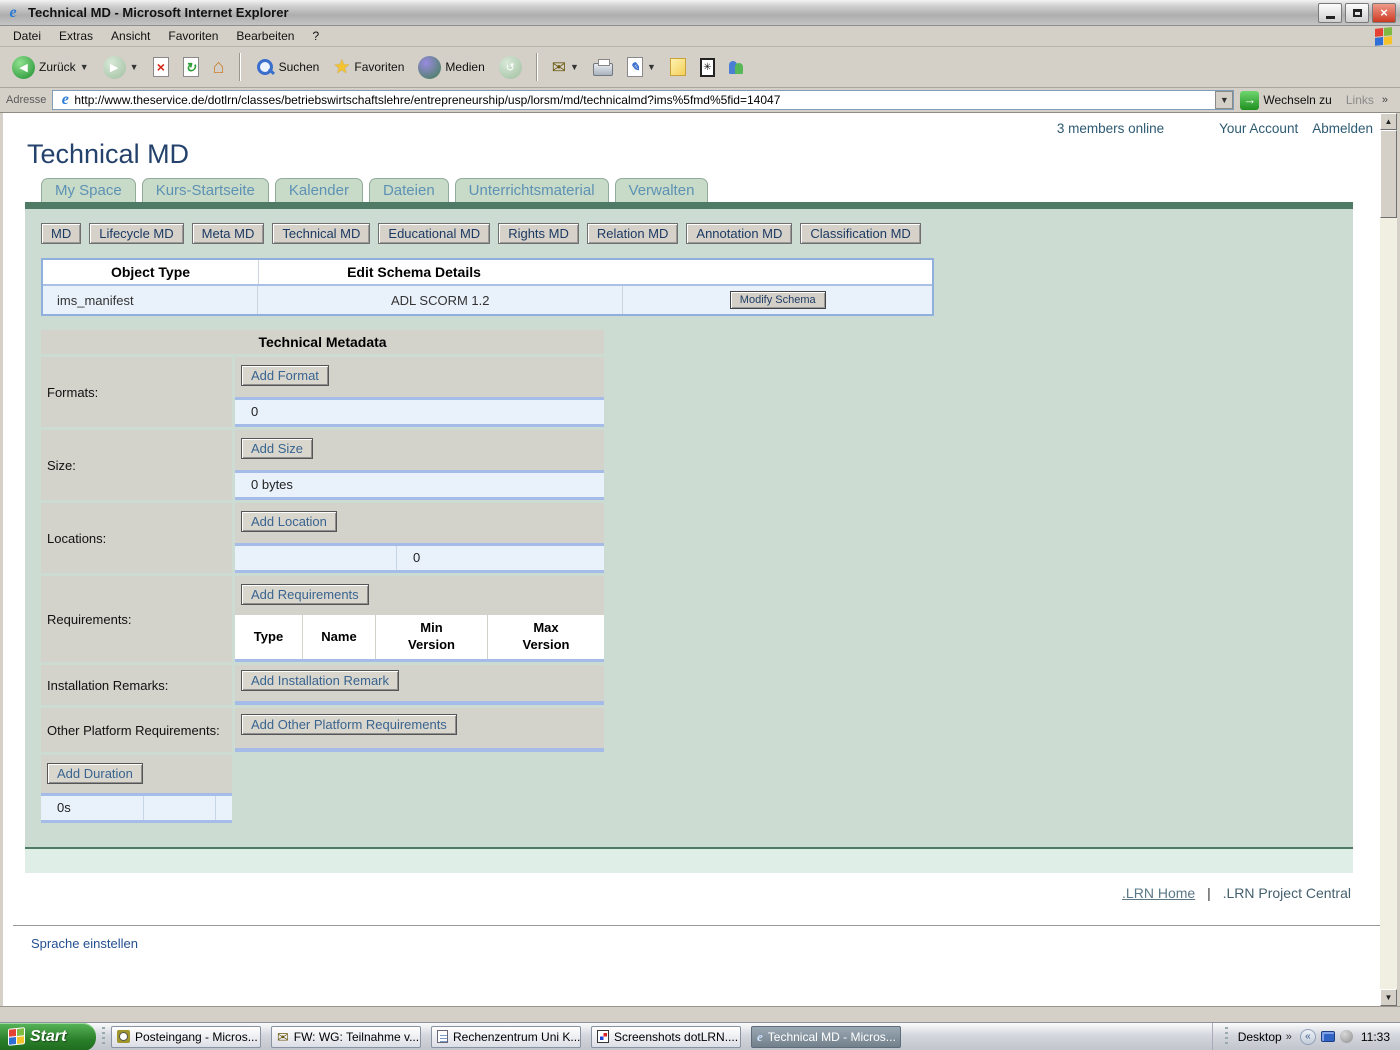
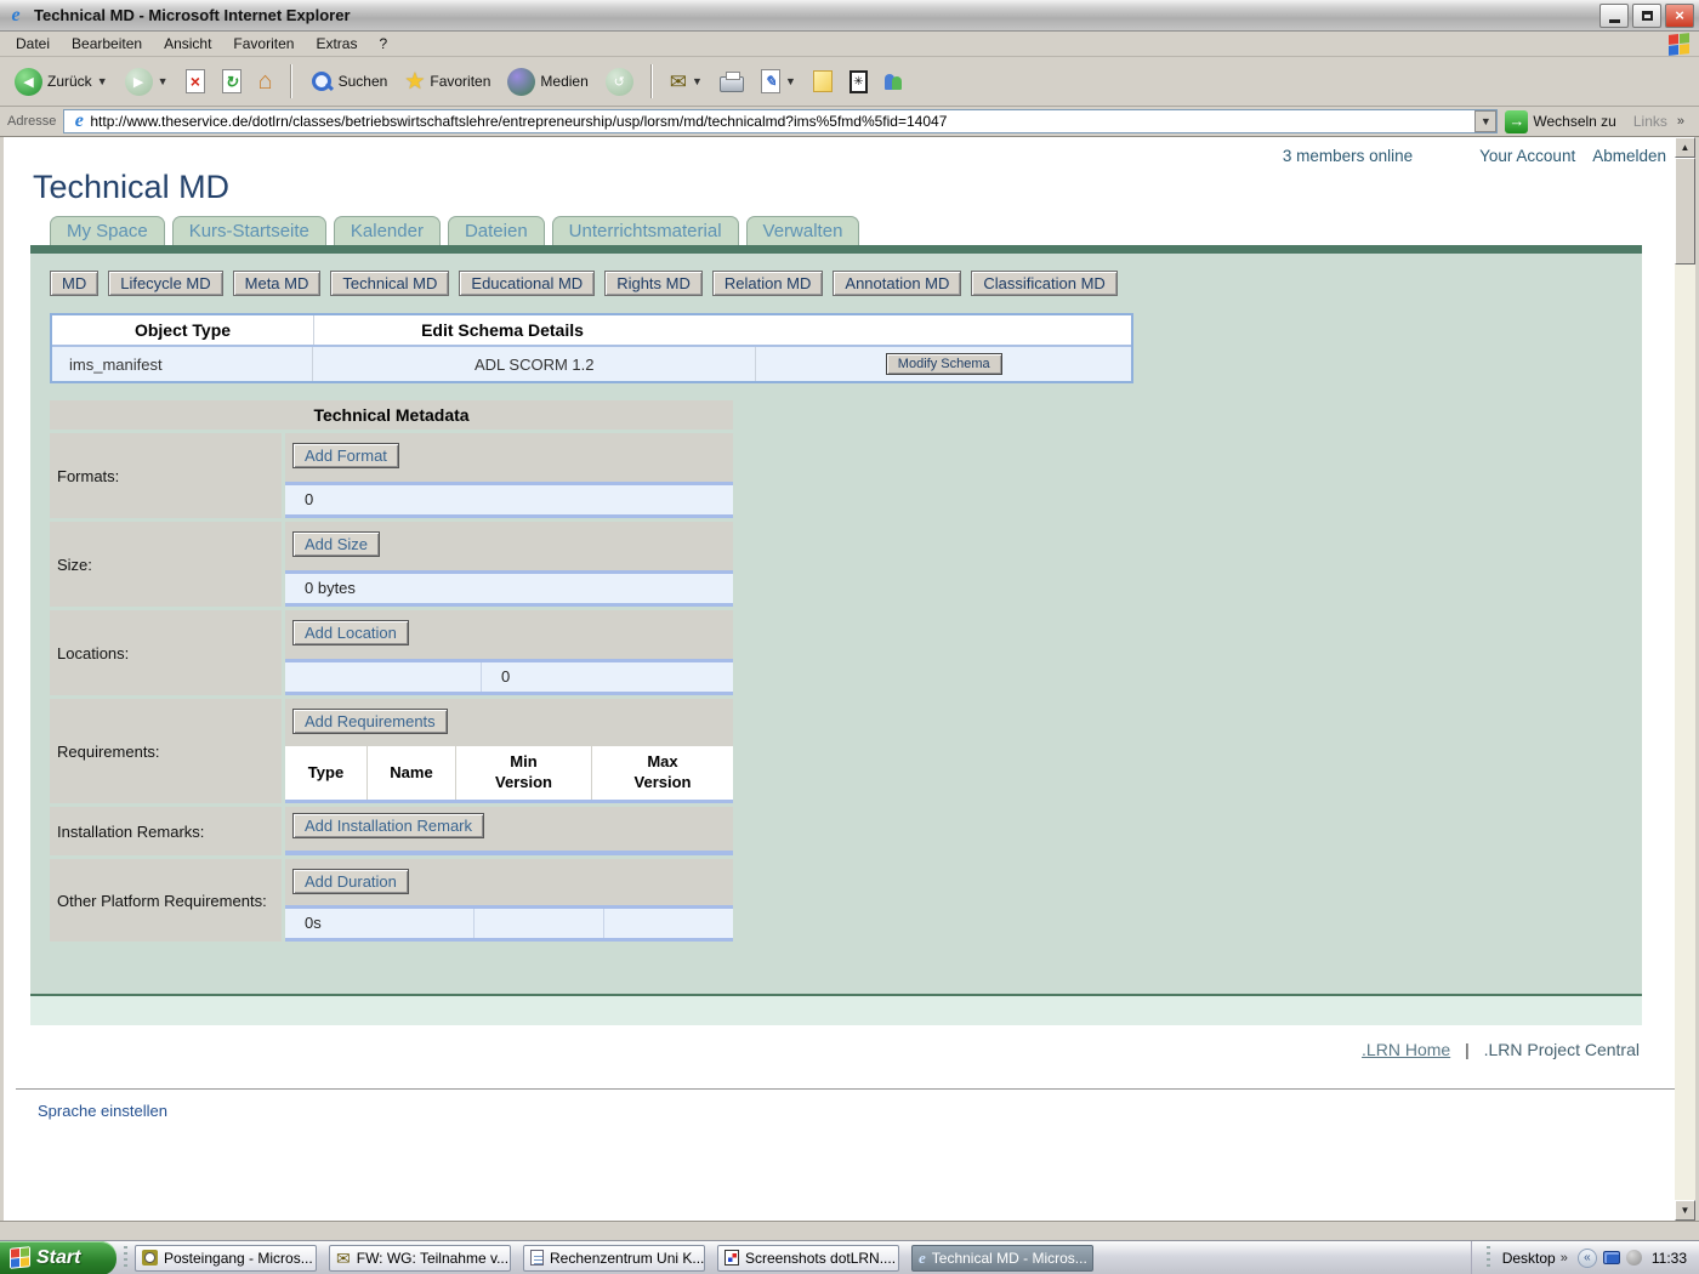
  e
  Technical MD - Microsoft Internet Explorer
  ×
  Datei
- Extras
+ Bearbeiten
  Ansicht
  Favoriten
- Bearbeiten
+ Extras
  ?
  ◀
  Zurück
  ▼
  ▶
  ▼
  ×
  ↻
  ⌂
  Suchen
  ★
  Favoriten
  Medien
  ↺
  ✉
  ▼
  ✎
  ▼
  ✳
  Adresse
  e
  http://www.theservice.de/dotlrn/classes/betriebswirtschaftslehre/entrepreneurship/usp/lorsm/md/technicalmd?ims%5fmd%5fid=14047
  ▼
  →
  Wechseln zu
  Links
  »
  3 members online
  Your Account
  Abmelden
  Technical MD
  My Space
  Kurs-Startseite
  Kalender
  Dateien
  Unterrichtsmaterial
  Verwalten
  MD
  Lifecycle MD
  Meta MD
  Technical MD
  Educational MD
  Rights MD
  Relation MD
  Annotation MD
  Classification MD
  Object Type
  Edit Schema Details
  ims_manifest
  ADL SCORM 1.2
  Modify Schema
  Technical Metadata
  Formats:
  Add Format
  0
  Size:
  Add Size
  0 bytes
  Locations:
  Add Location
  0
  Requirements:
  Add Requirements
  Type
  Name
  Min
  Version
  Max
  Version
  Installation Remarks:
  Add Installation Remark
  Other Platform Requirements:
- Add Other Platform Requirements
  Add Duration
  0s
  .LRN Home | .LRN Project Central
  Sprache einstellen
  ▲
  ▼
  Start
  Posteingang - Micros...
  ✉
  FW: WG: Teilnahme v...
  Rechenzentrum Uni K...
  Screenshots dotLRN....
  e
  Technical MD - Micros...
  Desktop
  »
  «
  11:33
